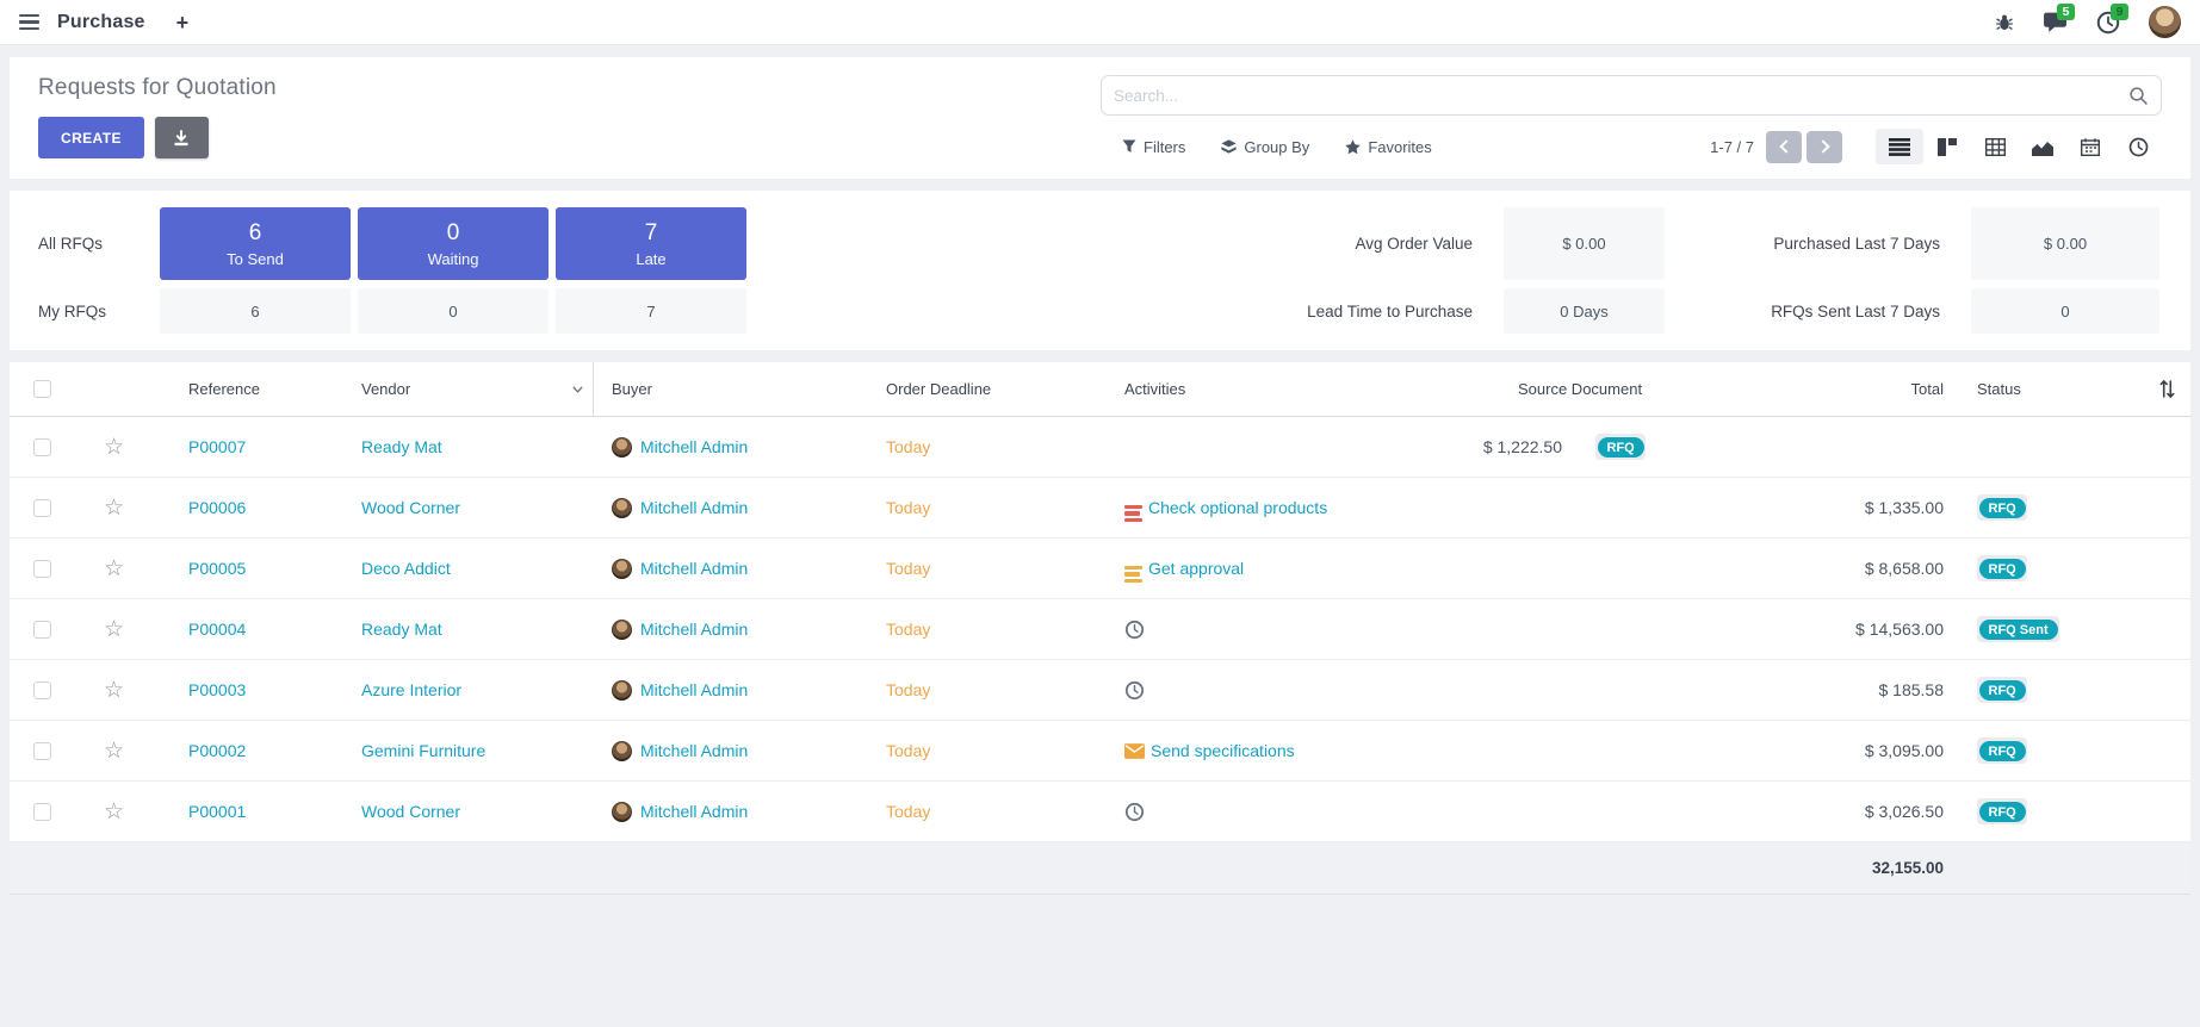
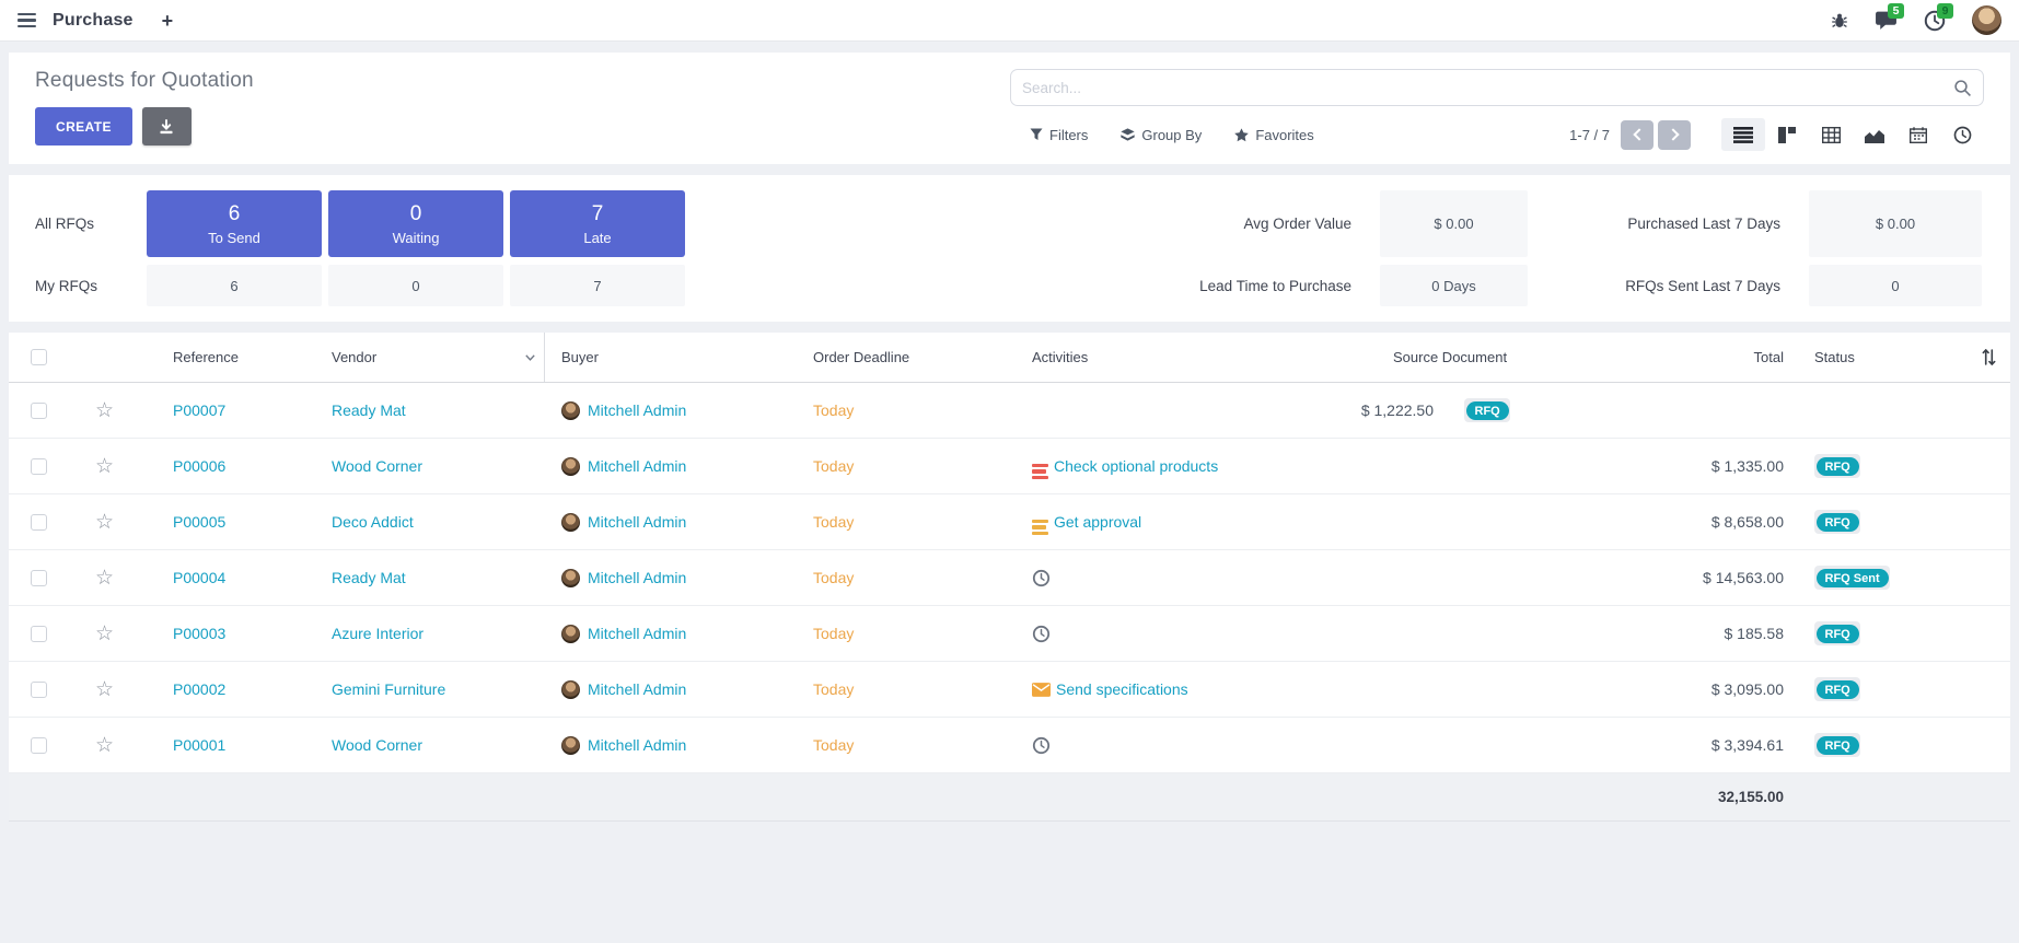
  Purchase
  +
  5
  9
  Requests for Quotation
  CREATE
  Search...
  Filters
  Group By
  Favorites
  1-7 / 7
  All RFQs
  6
  To Send
  0
  Waiting
  7
  Late
  My RFQs
  6
  0
  7
  Avg Order Value
  $ 0.00
  Purchased Last 7 Days
  $ 0.00
  Lead Time to Purchase
  0 Days
  RFQs Sent Last 7 Days
  0
  Reference
  Vendor
  Buyer
  Order Deadline
  Activities
  Source Document
  Total
  Status
  ☆
  P00007
  Ready Mat
  Mitchell Admin
  Today
  $ 1,222.50
  RFQ
  ☆
  P00006
  Wood Corner
  Mitchell Admin
  Today
  Check optional products
  $ 1,335.00
  RFQ
  ☆
  P00005
  Deco Addict
  Mitchell Admin
  Today
  Get approval
  $ 8,658.00
  RFQ
  ☆
  P00004
  Ready Mat
  Mitchell Admin
  Today
  $ 14,563.00
  RFQ Sent
  ☆
  P00003
  Azure Interior
  Mitchell Admin
  Today
  $ 185.58
  RFQ
  ☆
  P00002
  Gemini Furniture
  Mitchell Admin
  Today
  Send specifications
  $ 3,095.00
  RFQ
  ☆
  P00001
  Wood Corner
  Mitchell Admin
  Today
- $ 3,026.50
+ $ 3,394.61
  RFQ
  32,155.00
